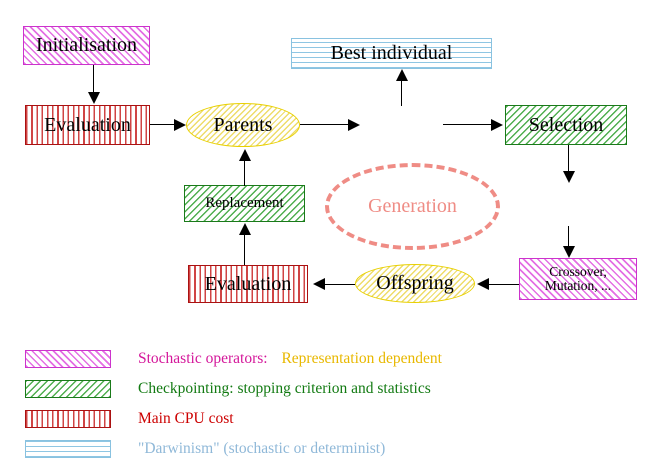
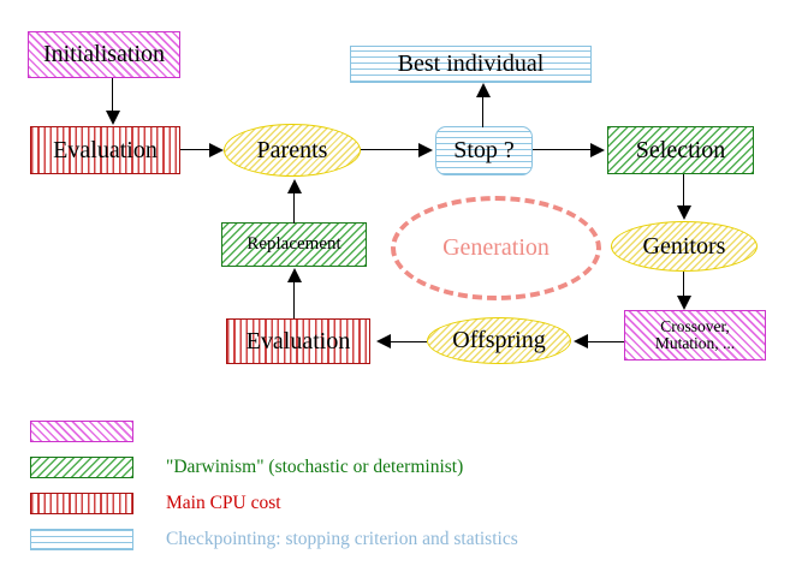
  Initialisation
  Evaluation
  Parents
  Best individual
+ Stop ?
  Selection
+ Genitors
  Crossover,
  Mutation, ...
  Offspring
  Evaluation
  Replacement
  Generation
- Stochastic operators: Representation dependent
- Checkpointing: stopping criterion and statistics
+ "Darwinism" (stochastic or determinist)
  Main CPU cost
- "Darwinism" (stochastic or determinist)
+ Checkpointing: stopping criterion and statistics
